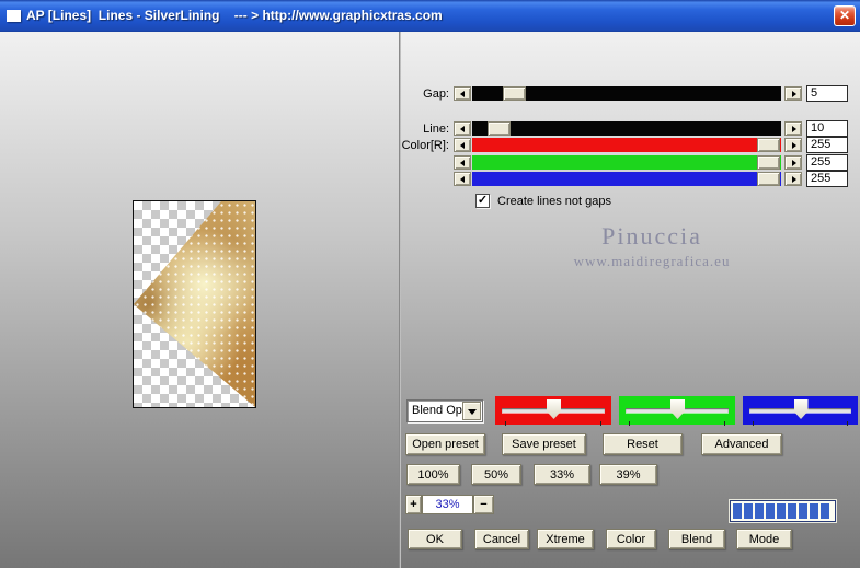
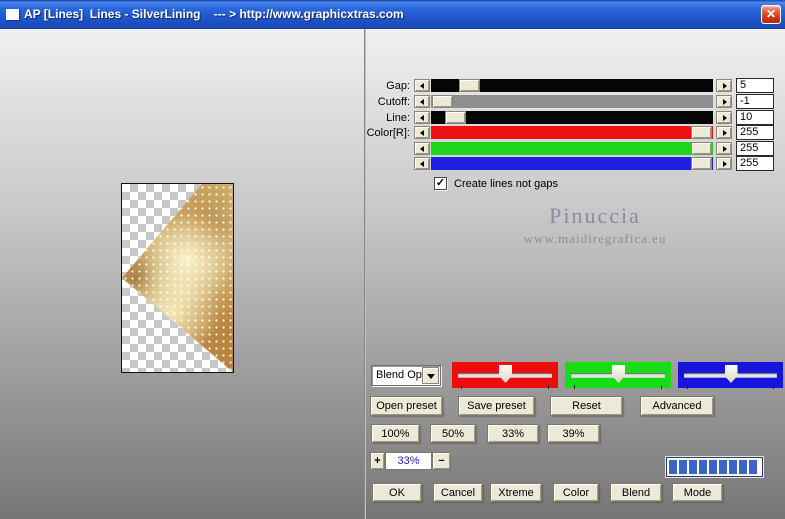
  AP [Lines] Lines - SilverLining --- > http://www.graphicxtras.com
  ✕
  Gap:
  5
+ Cutoff:
+ -1
  Line:
  10
  Color[R]:
  255
  255
  255
  ✓
  Create lines not gaps
  Pinuccia
  www.maidiregrafica.eu
  Blend Op
  Open preset
  Save preset
  Reset
  Advanced
  100%
  50%
  33%
  39%
  +
  33%
  −
  OK
  Cancel
  Xtreme
  Color
  Blend
  Mode
